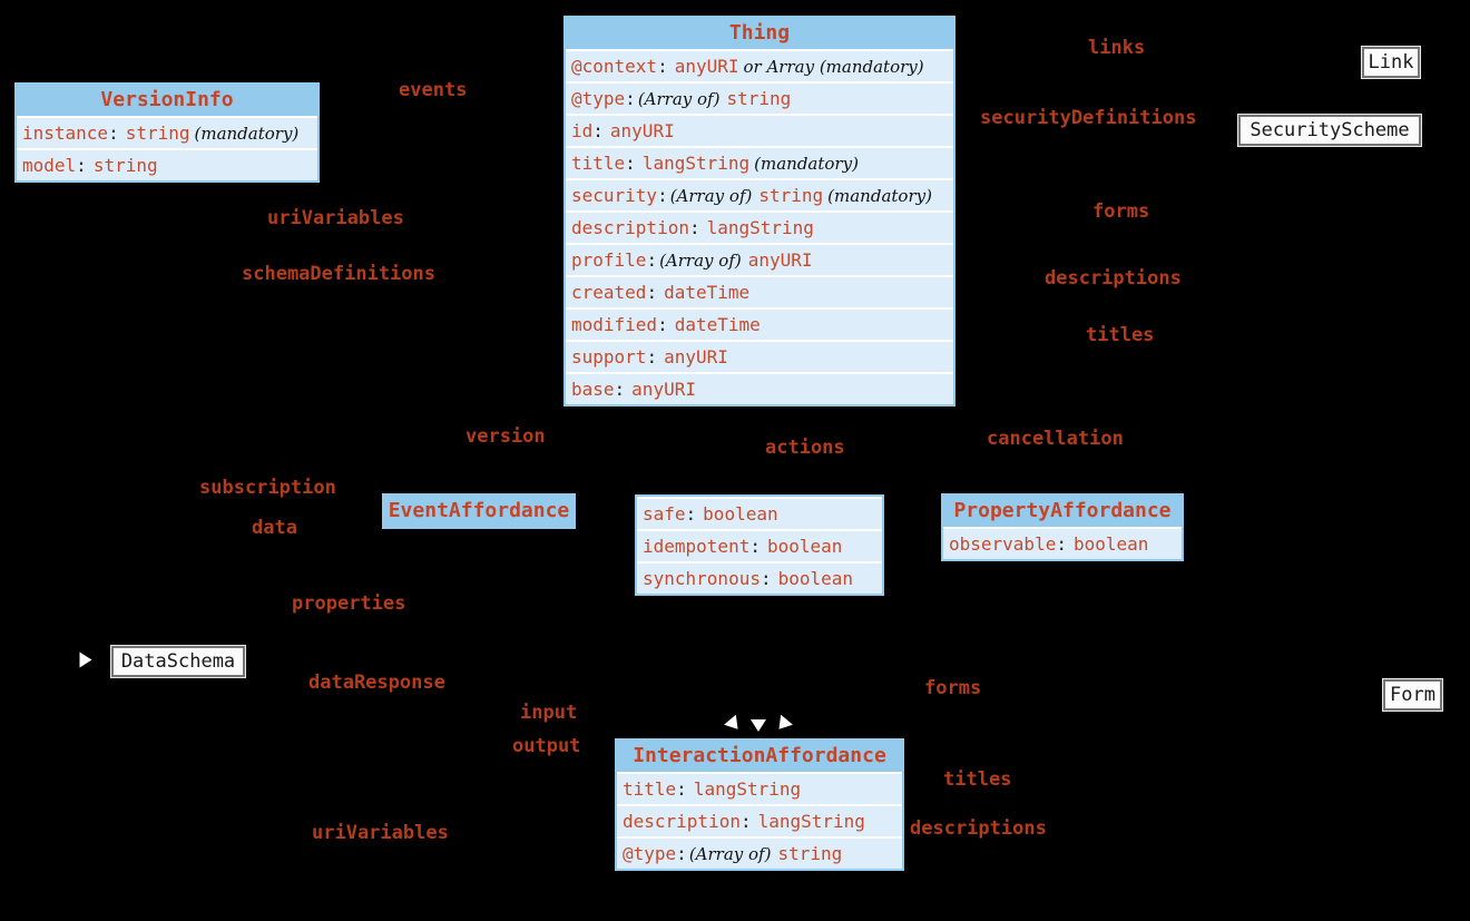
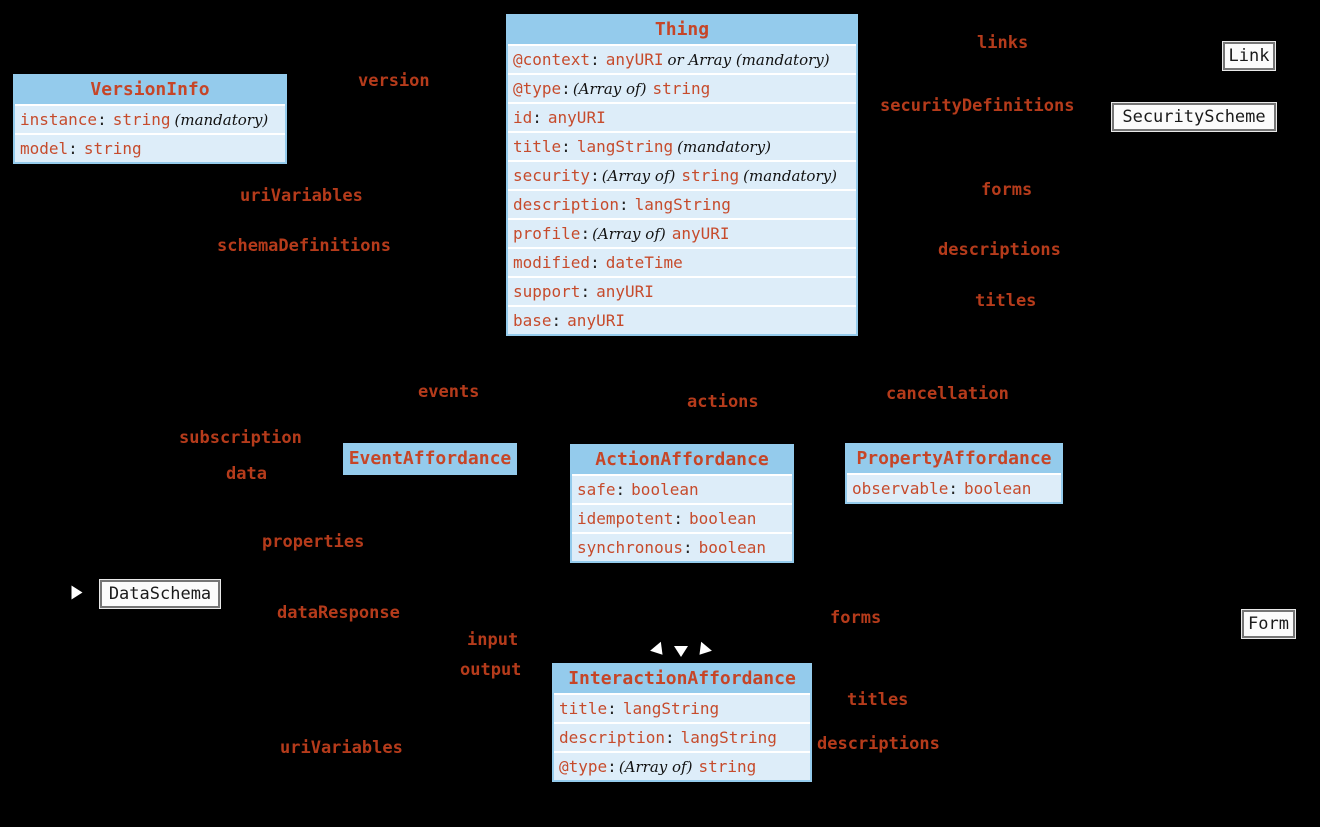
  Thing
  @context: anyURI or Array (mandatory)
  @type:(Array of) string
  id: anyURI
  title: langString (mandatory)
  security:(Array of) string (mandatory)
  description: langString
  profile:(Array of) anyURI
- created: dateTime
  modified: dateTime
  support: anyURI
  base: anyURI
  VersionInfo
  instance: string (mandatory)
  model: string
  EventAffordance
+ ActionAffordance
  safe: boolean
  idempotent: boolean
  synchronous: boolean
  PropertyAffordance
  observable: boolean
  InteractionAffordance
  title: langString
  description: langString
  @type:(Array of) string
  Link
  SecurityScheme
  DataSchema
  Form
- events
+ version
  links
  securityDefinitions
  uriVariables
  schemaDefinitions
  forms
  descriptions
  titles
- version
+ events
  actions
  cancellation
  subscription
  data
  properties
  dataResponse
  input
  output
  forms
  titles
  descriptions
  uriVariables
